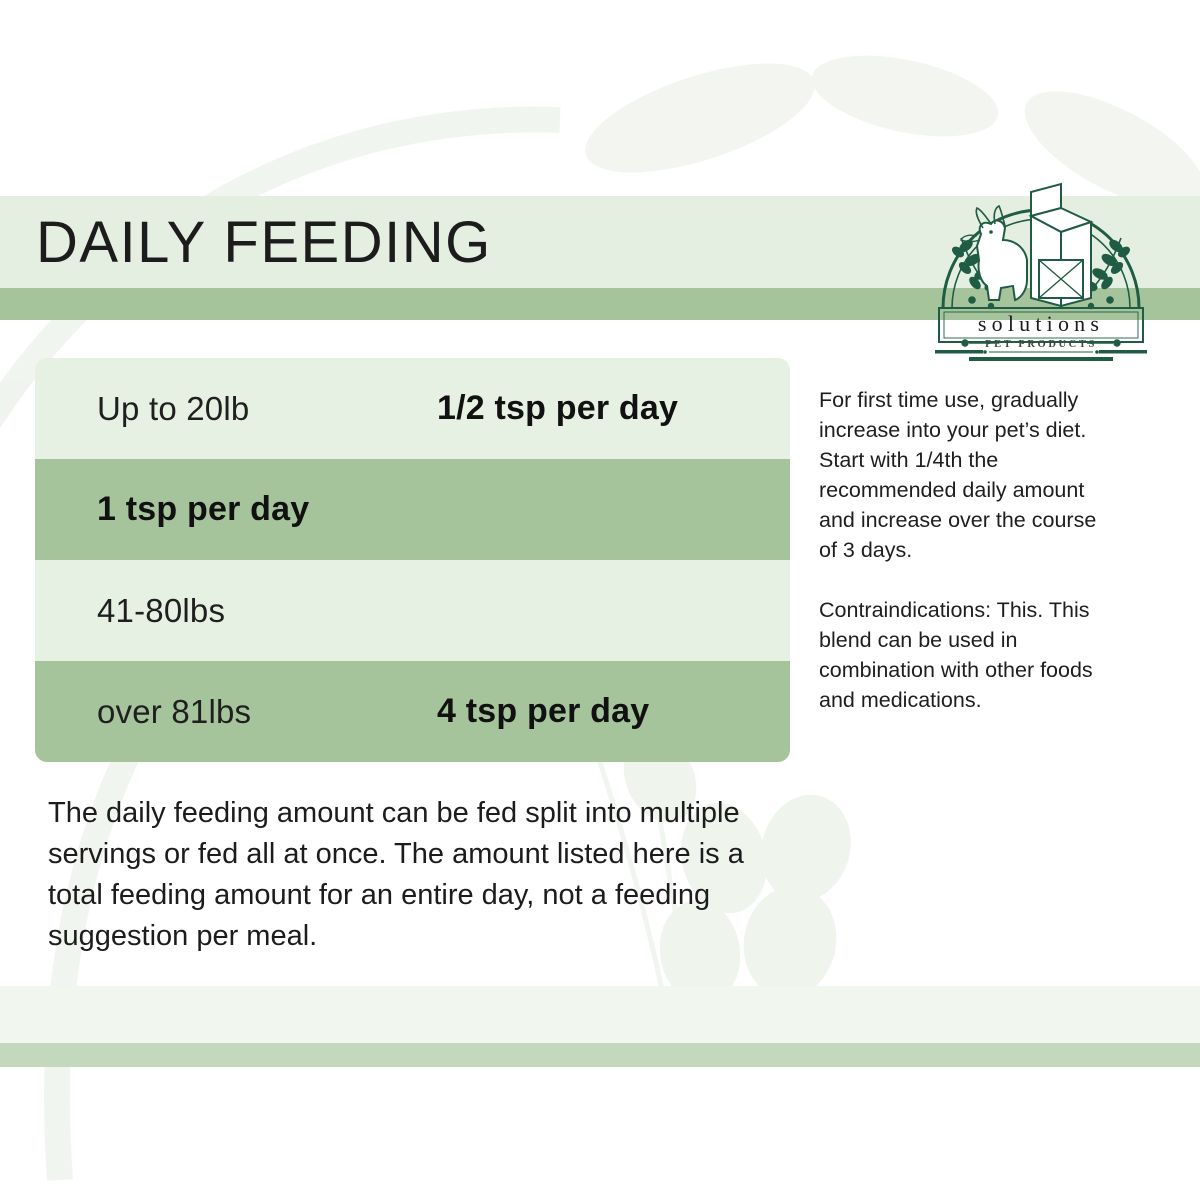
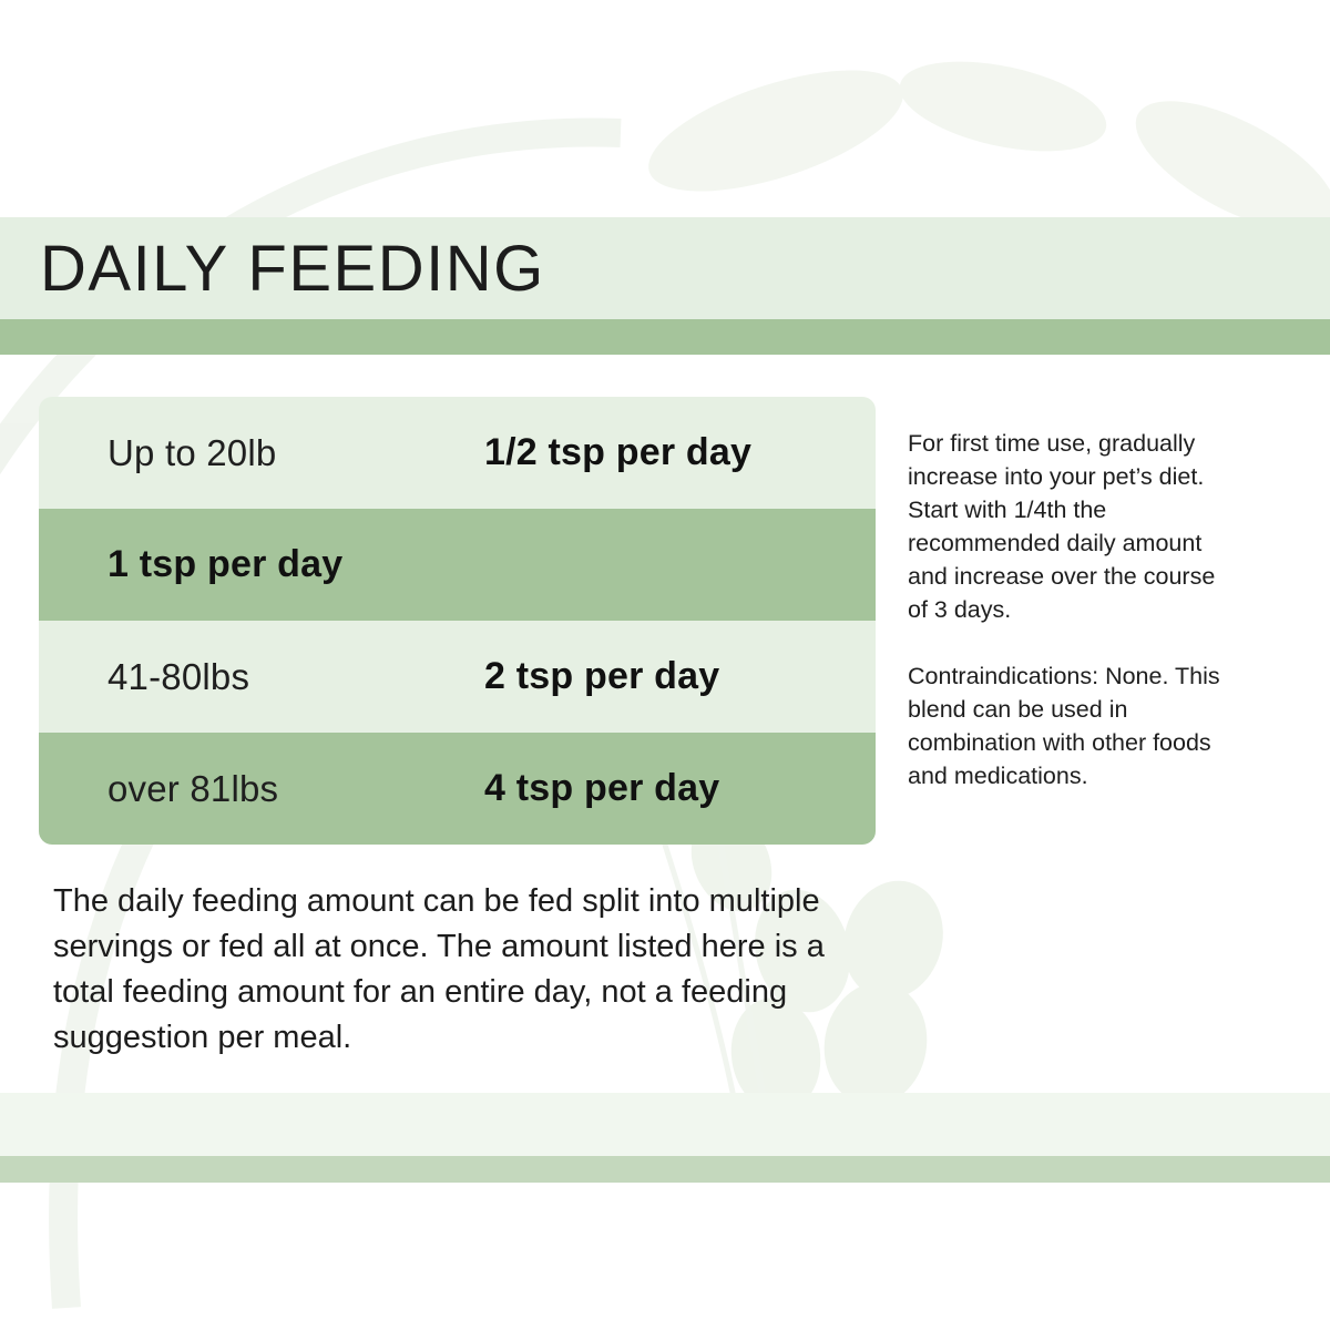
  DAILY FEEDING
- solutions
- PET PRODUCTS
  Up to 20lb
  1/2 tsp per day
  1 tsp per day
  41-80lbs
+ 2 tsp per day
  over 81lbs
  4 tsp per day
  For first time use, gradually increase into your pet’s diet. Start with 1/4th the recommended daily amount and increase over the course of 3 days.
- Contraindications: This. This blend can be used in combination with other foods and medications.
+ Contraindications: None. This blend can be used in combination with other foods and medications.
  The daily feeding amount can be fed split into multiple servings or fed all at once. The amount listed here is a total feeding amount for an entire day, not a feeding suggestion per meal.
